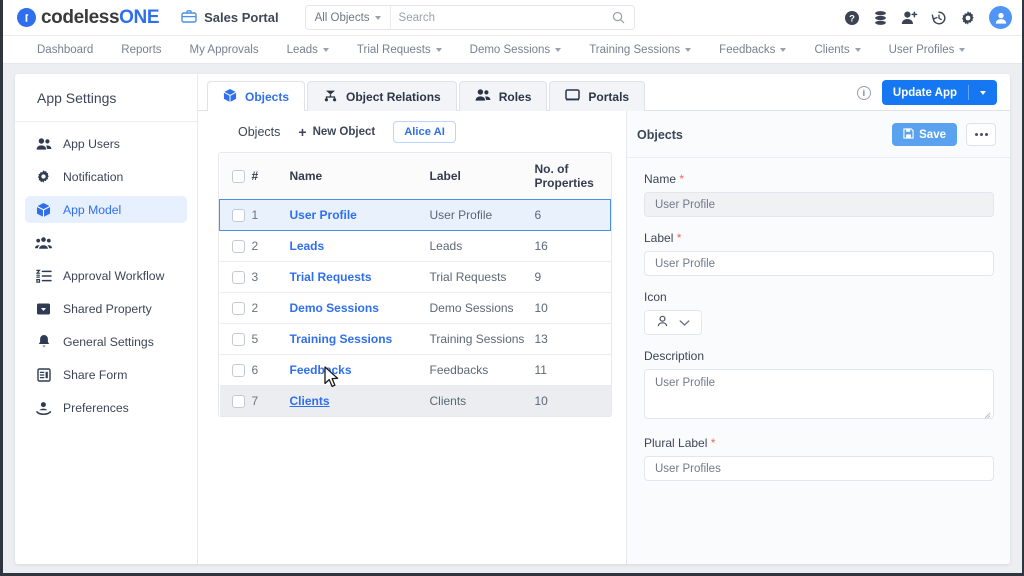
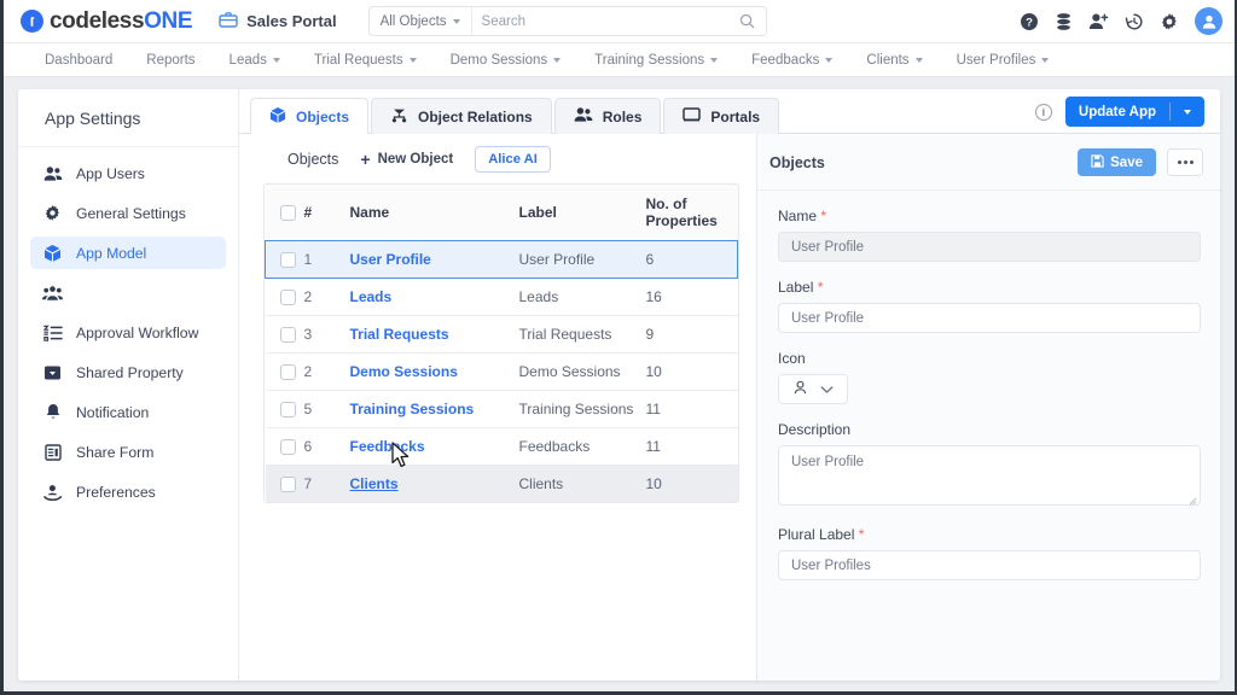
  codelessONE
  Sales Portal
  All Objects
  Search
  ?
  Dashboard
  Reports
- My Approvals
  Leads
  Trial Requests
  Demo Sessions
  Training Sessions
  Feedbacks
  Clients
  User Profiles
  App Settings
  App Users
- Notification
+ General Settings
  App Model
  Approval Workflow
  Shared Property
- General Settings
+ Notification
  Share Form
  Preferences
  Objects
  Object Relations
  Roles
  Portals
  i
  Update App
  Objects
  +
  New Object
  Alice AI
  	#	Name	Label	No. of Properties
  	1	User Profile	User Profile	6
  	2	Leads	Leads	16
  	3	Trial Requests	Trial Requests	9
  	2	Demo Sessions	Demo Sessions	10
- 	5	Training Sessions	Training Sessions	13
+ 	5	Training Sessions	Training Sessions	11
  	6	Feedbcks	Feedbacks	11
  	7	Clients	Clients	10
  Objects
  Save
  Name *
  User Profile
  Label *
  User Profile
  Icon
  Description
  User Profile
  Plural Label *
  User Profiles
